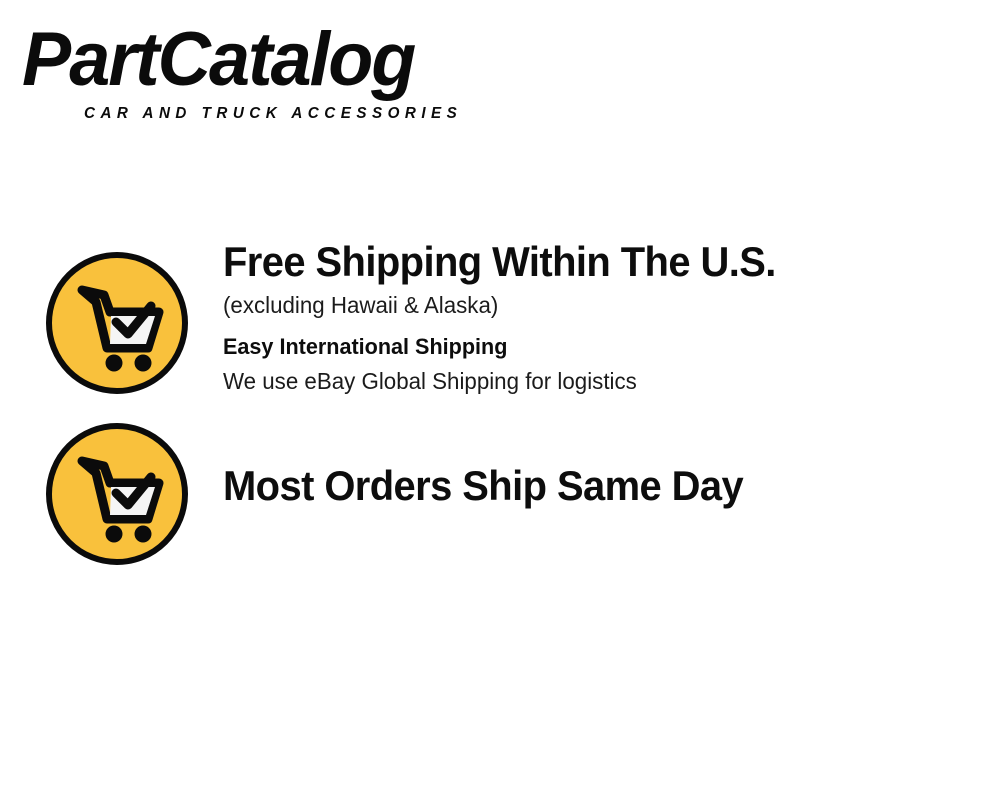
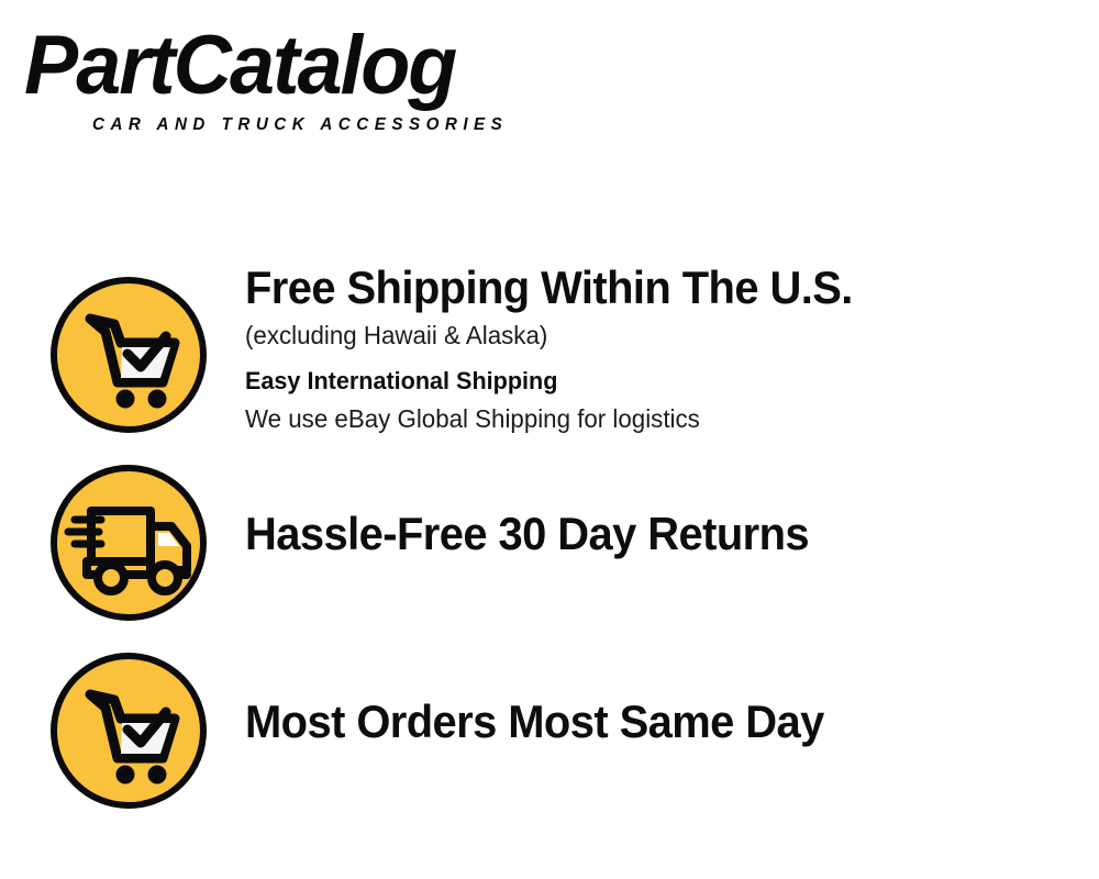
  PartCatalog
  CAR AND TRUCK ACCESSORIES
  Free Shipping Within The U.S.
  (excluding Hawaii & Alaska)
  Easy International Shipping
  We use eBay Global Shipping for logistics
+ Hassle-Free 30 Day Returns
- Most Orders Ship Same Day
+ Most Orders Most Same Day
